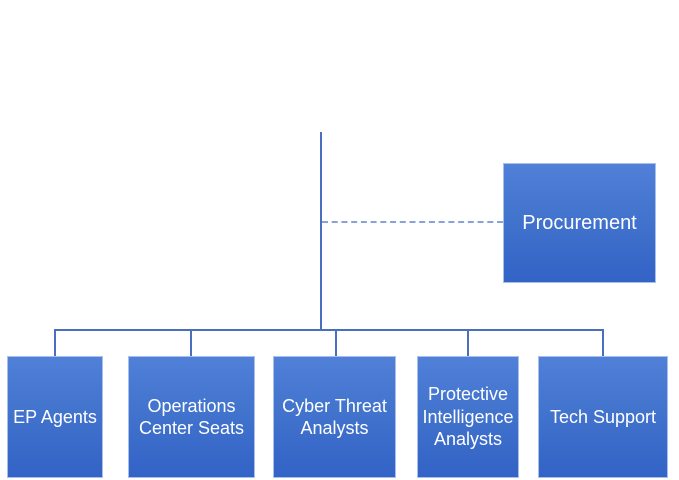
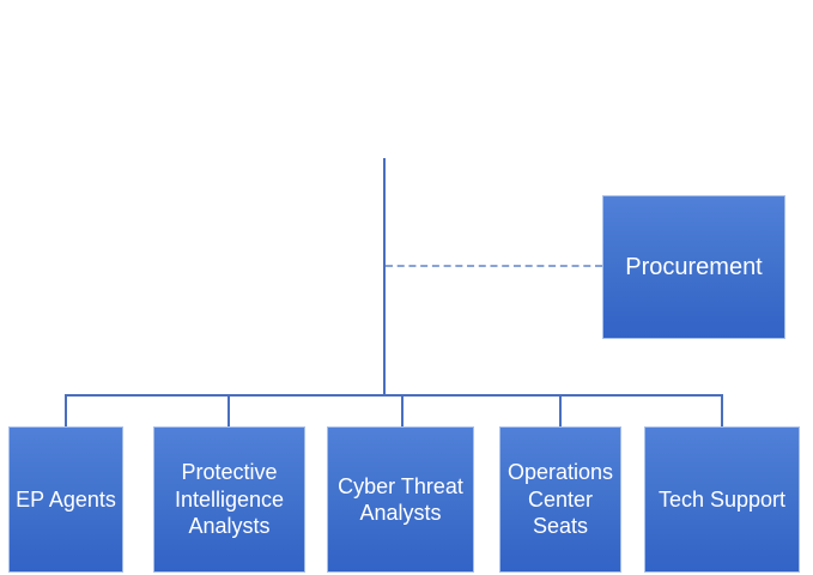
  Procurement
  EP Agents
- Operations Center Seats
+ Protective Intelligence Analysts
  Cyber Threat Analysts
- Protective Intelligence Analysts
+ Operations Center Seats
  Tech Support
